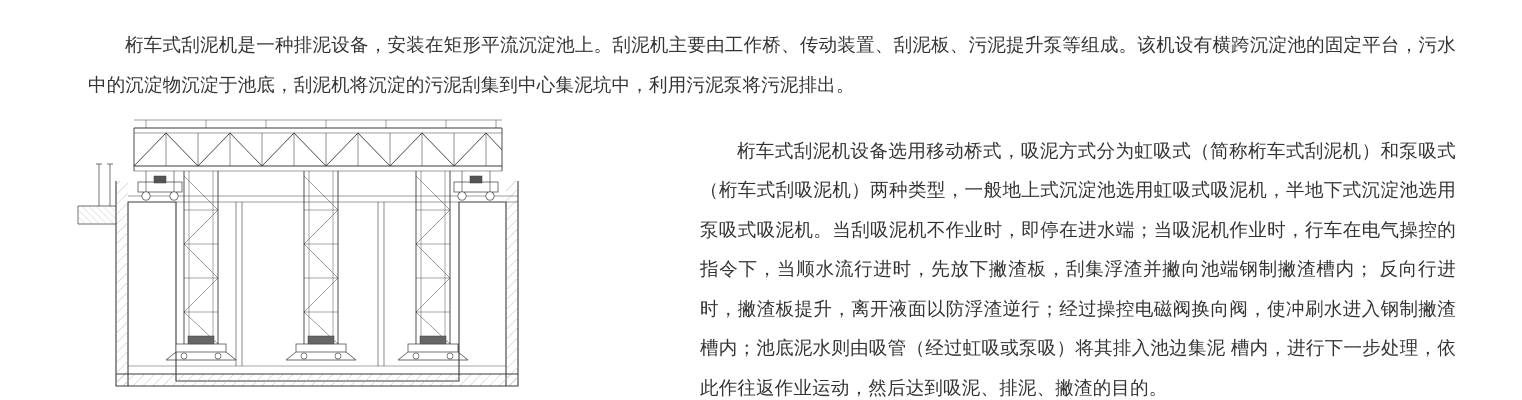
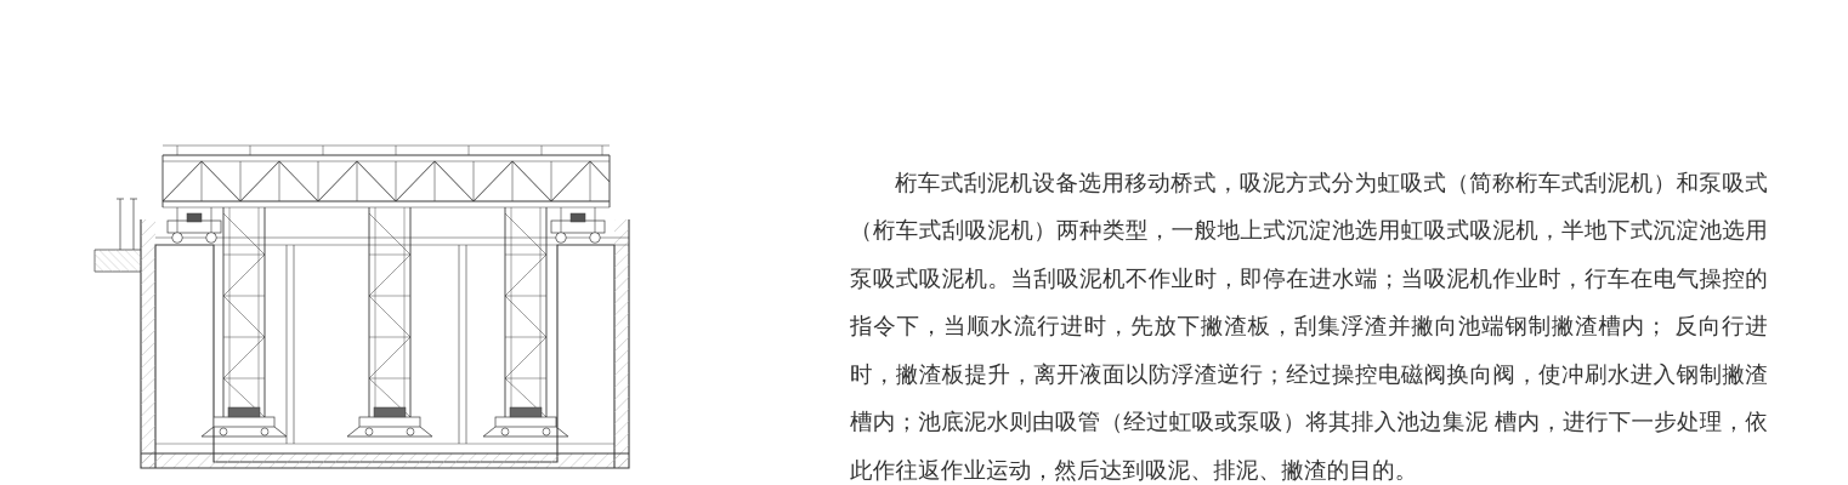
- 桁车式刮泥机是一种排泥设备，安装在矩形平流沉淀池上。刮泥机主要由工作桥、传动装置、刮泥板、污泥提升泵等组成。该机设有横跨沉淀池的固定平台，污水中的沉淀物沉淀于池底，刮泥机将沉淀的污泥刮集到中心集泥坑中，利用污泥泵将污泥排出。
  桁车式刮泥机设备选用移动桥式，吸泥方式分为虹吸式（简称桁车式刮泥机）和泵吸式（桁车式刮吸泥机）两种类型，一般地上式沉淀池选用虹吸式吸泥机，半地下式沉淀池选用泵吸式吸泥机。当刮吸泥机不作业时，即停在进水端；当吸泥机作业时，行车在电气操控的指令下，当顺水流行进时，先放下撇渣板，刮集浮渣并撇向池端钢制撇渣槽内； 反向行进时，撇渣板提升，离开液面以防浮渣逆行；经过操控电磁阀换向阀，使冲刷水进入钢制撇渣槽内；池底泥水则由吸管（经过虹吸或泵吸）将其排入池边集泥 槽内，进行下一步处理，依此作往返作业运动，然后达到吸泥、排泥、撇渣的目的。
